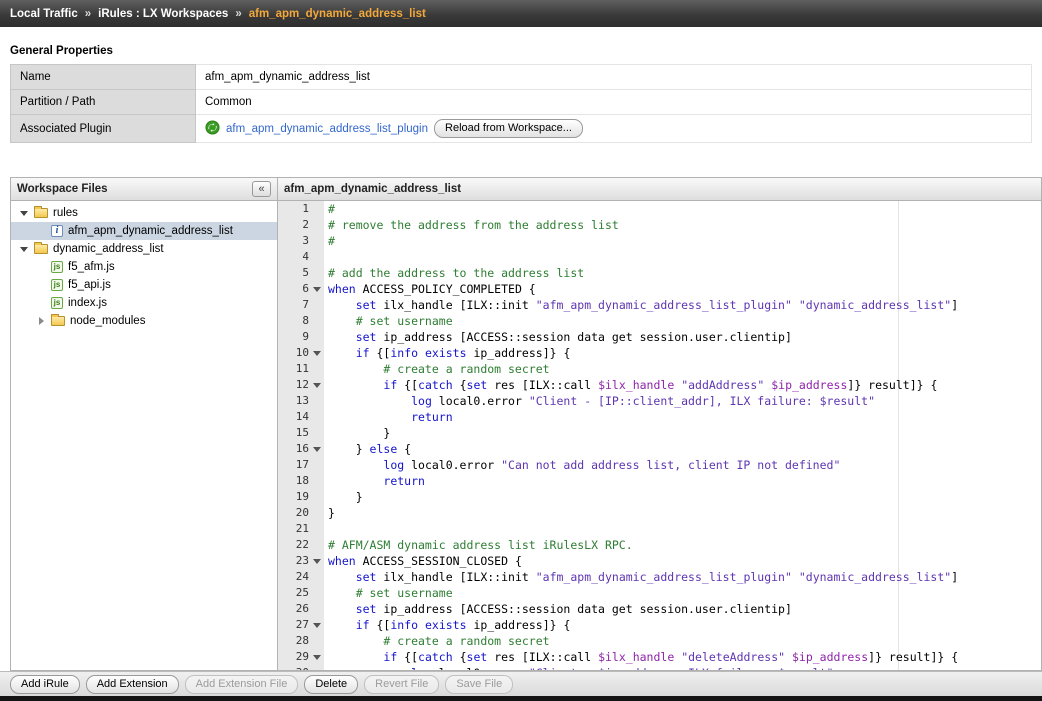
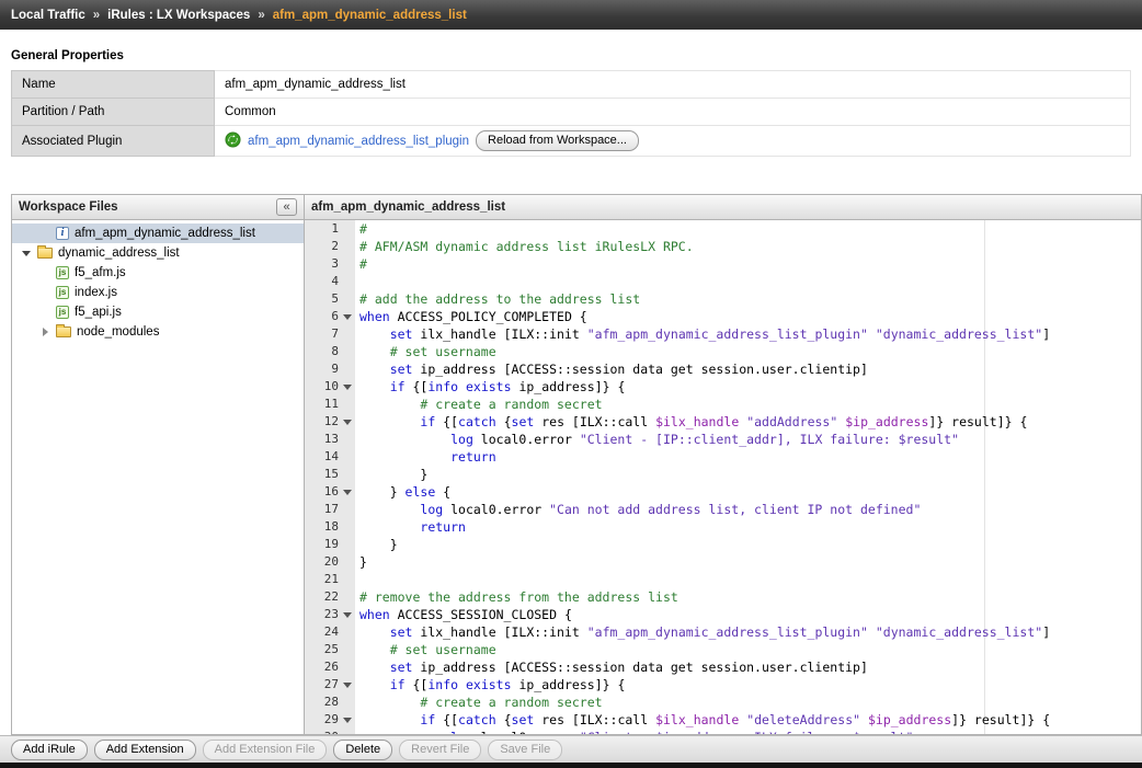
  Local Traffic
  »
  iRules : LX Workspaces
  »
  afm_apm_dynamic_address_list
  General Properties
  Name	afm_apm_dynamic_address_list
  Partition / Path	Common
  Associated Plugin	afm_apm_dynamic_address_list_plugin Reload from Workspace...
  Workspace Files
  «
- rules
  i
  afm_apm_dynamic_address_list
  dynamic_address_list
  js
  f5_afm.js
  js
- f5_api.js
+ index.js
  js
- index.js
+ f5_api.js
  node_modules
  afm_apm_dynamic_address_list
  1
  #
  2
- # remove the address from the address list
+ # AFM/ASM dynamic address list iRulesLX RPC.
  3
  #
  4
  5
  # add the address to the address list
  6
  when ACCESS_POLICY_COMPLETED {
  7
  set ilx_handle [ILX::init "afm_apm_dynamic_address_list_plugin" "dynamic_address_list"]
  8
  # set username
  9
  set ip_address [ACCESS::session data get session.user.clientip]
  10
  if {[info exists ip_address]} {
  11
  # create a random secret
  12
  if {[catch {set res [ILX::call $ilx_handle "addAddress" $ip_address]} result]} {
  13
  log local0.error "Client - [IP::client_addr], ILX failure: $result"
  14
  return
  15
  }
  16
  } else {
  17
  log local0.error "Can not add address list, client IP not defined"
  18
  return
  19
  }
  20
  }
  21
  22
- # AFM/ASM dynamic address list iRulesLX RPC.
+ # remove the address from the address list
  23
  when ACCESS_SESSION_CLOSED {
  24
  set ilx_handle [ILX::init "afm_apm_dynamic_address_list_plugin" "dynamic_address_list"]
  25
  # set username
  26
  set ip_address [ACCESS::session data get session.user.clientip]
  27
  if {[info exists ip_address]} {
  28
  # create a random secret
  29
  if {[catch {set res [ILX::call $ilx_handle "deleteAddress" $ip_address]} result]} {
  Add iRule
  Add Extension
  Add Extension File
  Delete
  Revert File
  Save File
